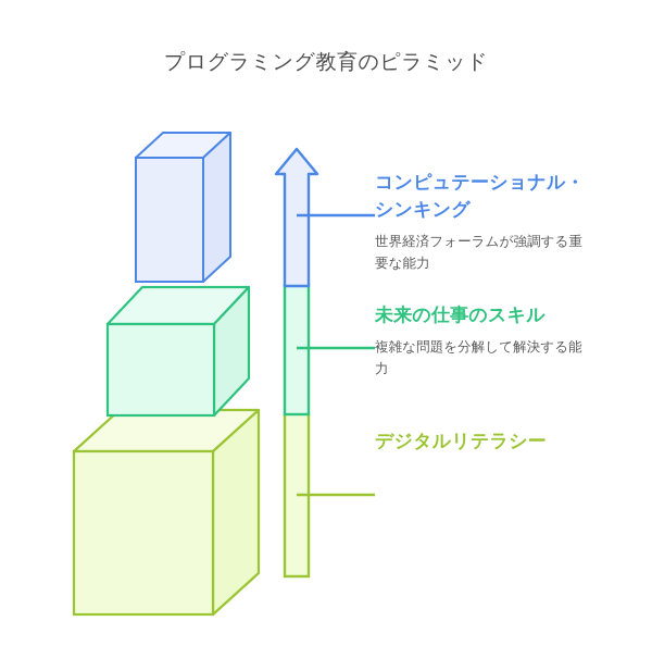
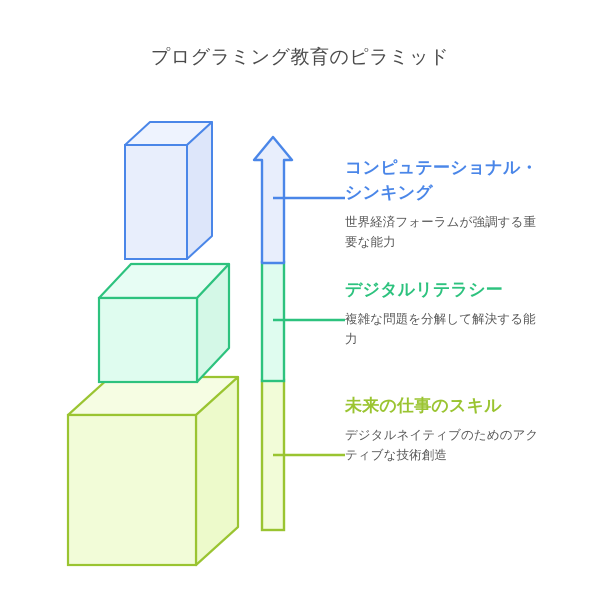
  プログラミング教育のピラミッド
  コンピュテーショナル・シンキング
  世界経済フォーラムが強調する重要な能力
- 未来の仕事のスキル
+ デジタルリテラシー
  複雑な問題を分解して解決する能力
- デジタルリテラシー
+ 未来の仕事のスキル
+ デジタルネイティブのためのアクティブな技術創造
